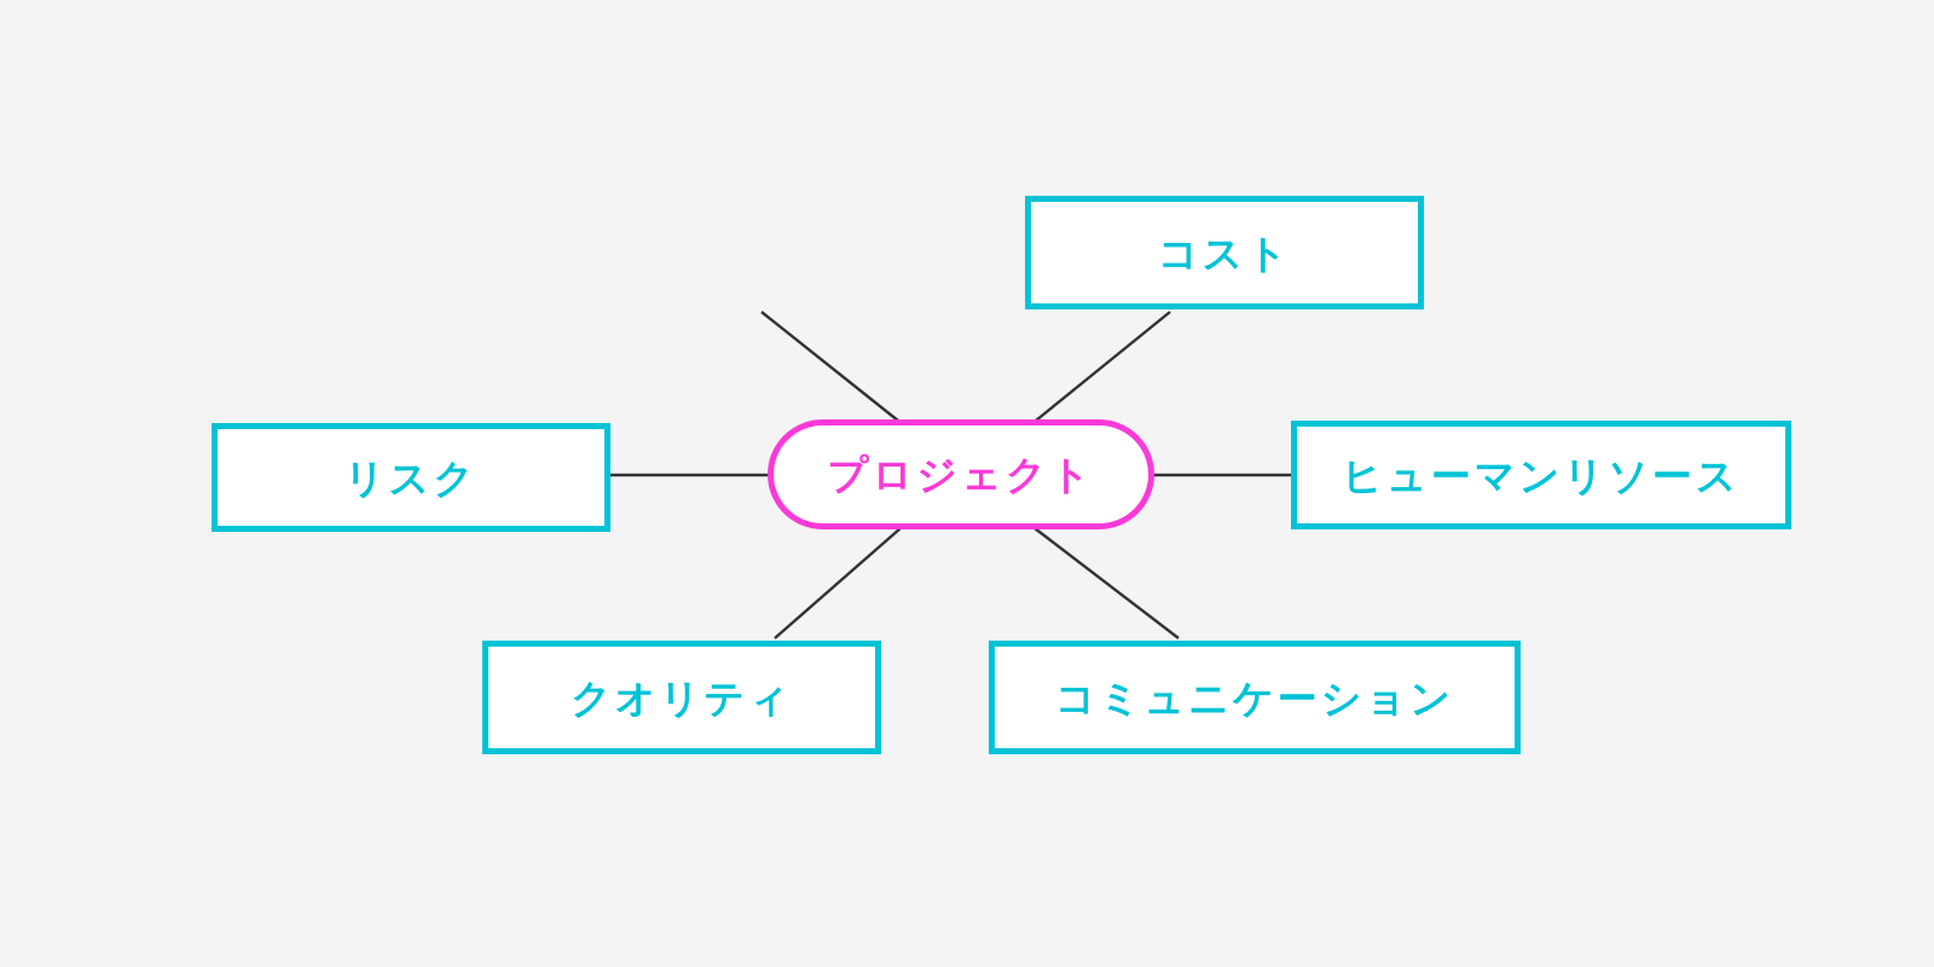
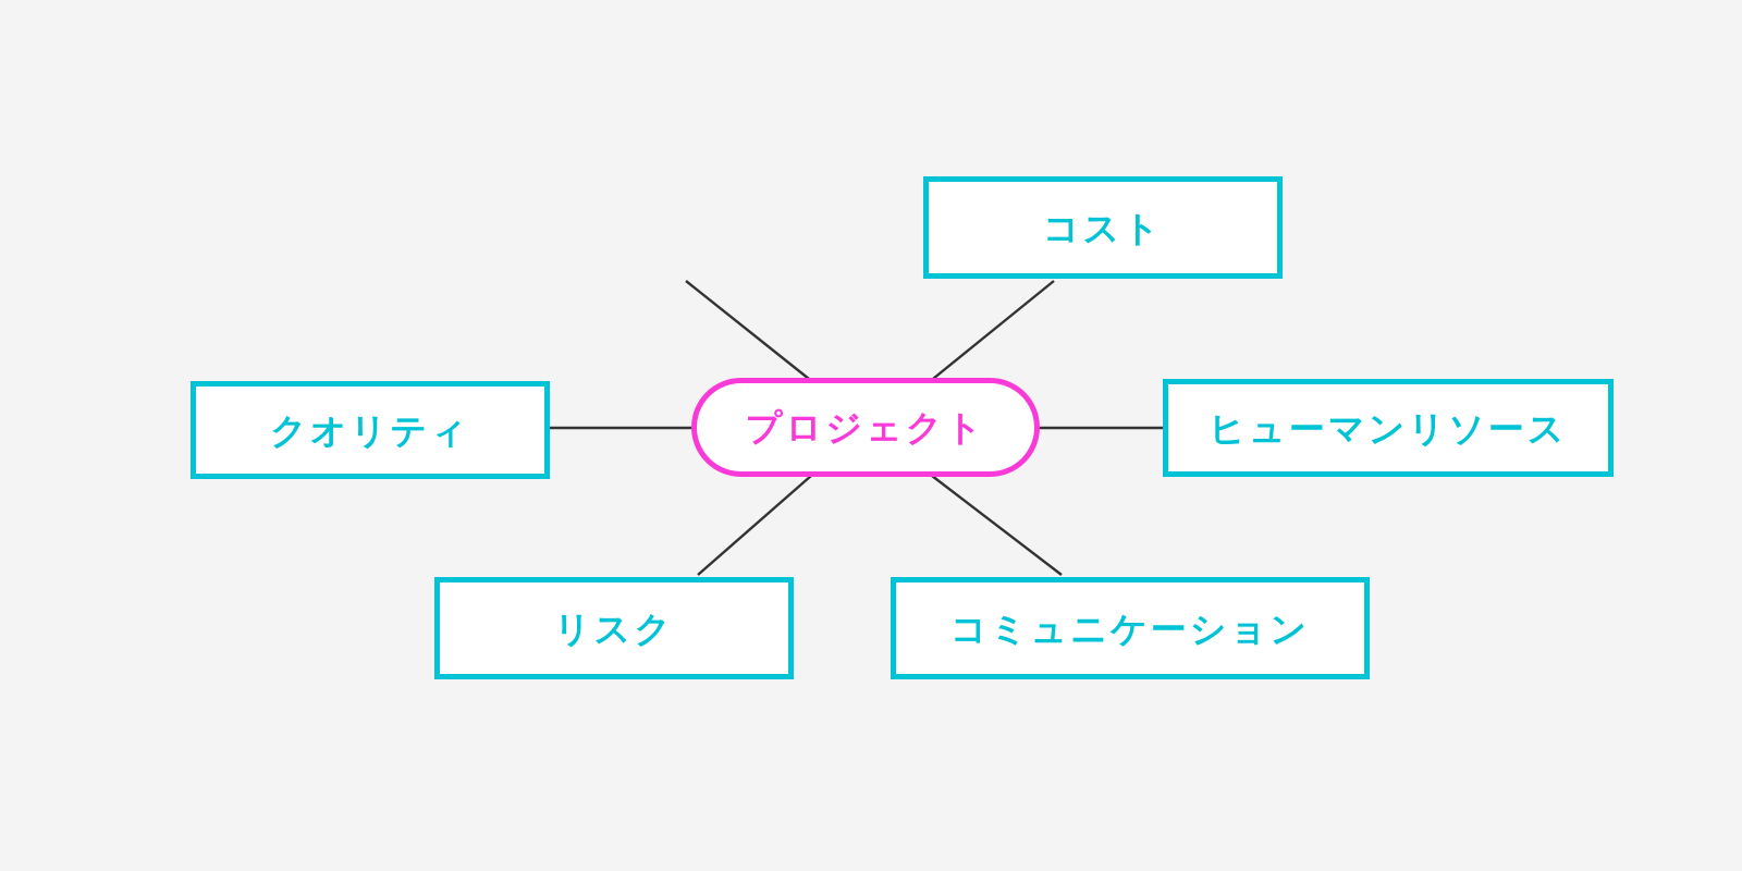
  コスト
- リスク
+ クオリティ
  ヒューマンリソース
- クオリティ
+ リスク
  コミュニケーション
  プロジェクト
